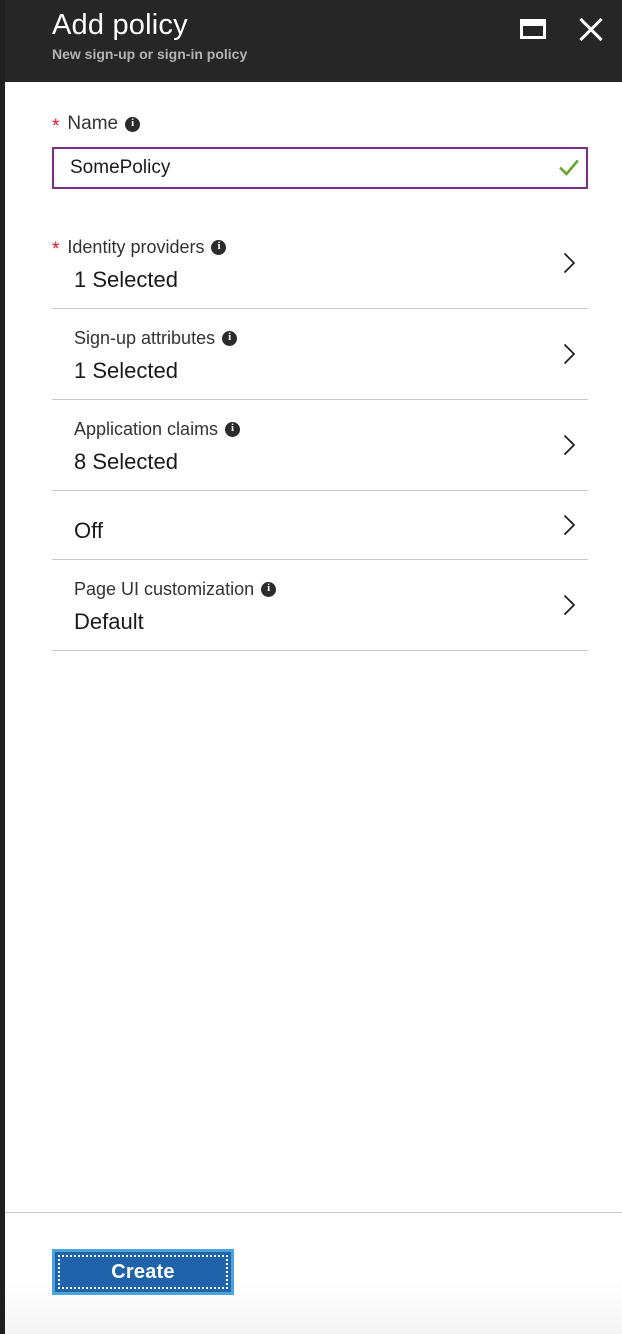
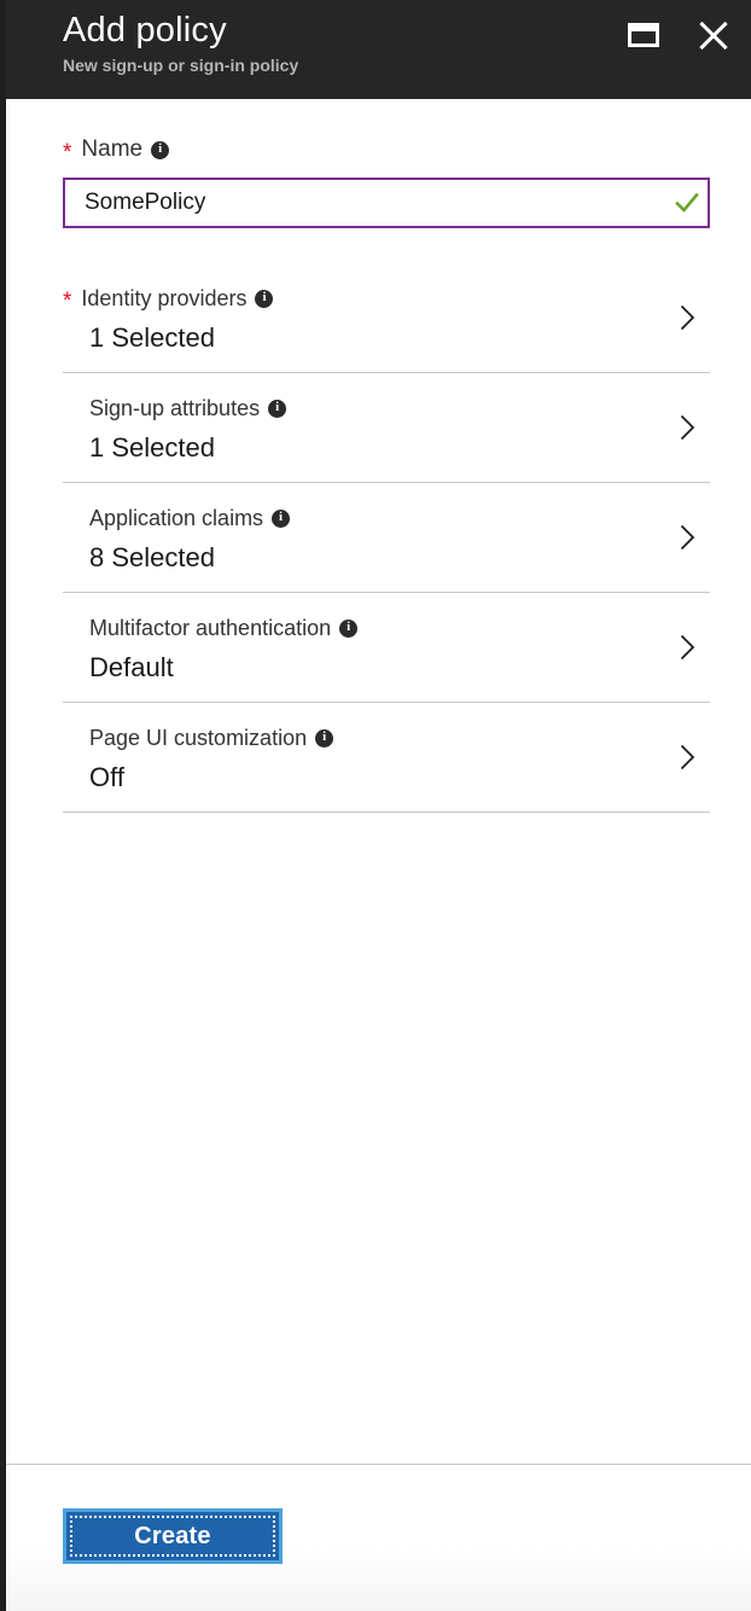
  Add policy
  New sign-up or sign-in policy
  *
  Name
  SomePolicy
  *
  Identity providers
  1 Selected
  Sign-up attributes
  1 Selected
  Application claims
  8 Selected
+ Multifactor authentication
- Off
+ Default
  Page UI customization
- Default
+ Off
  Create
